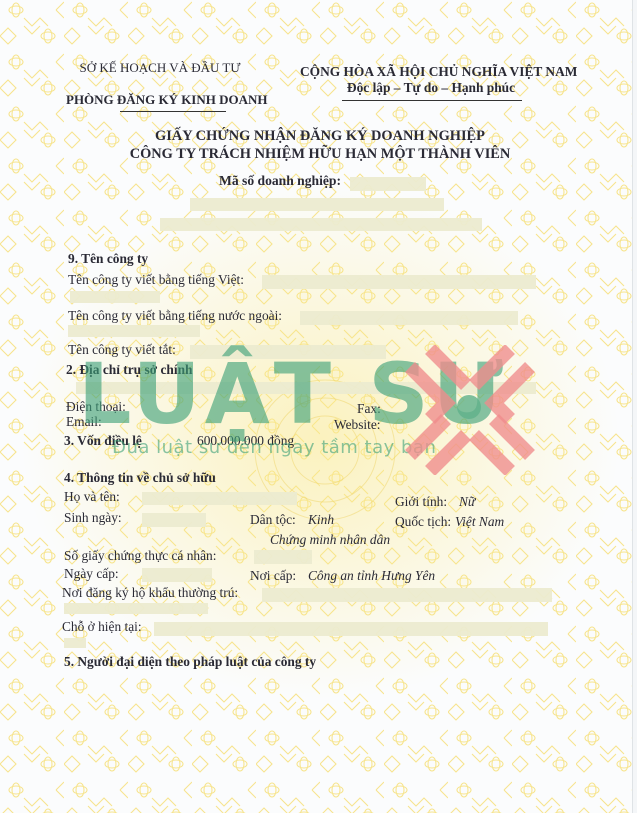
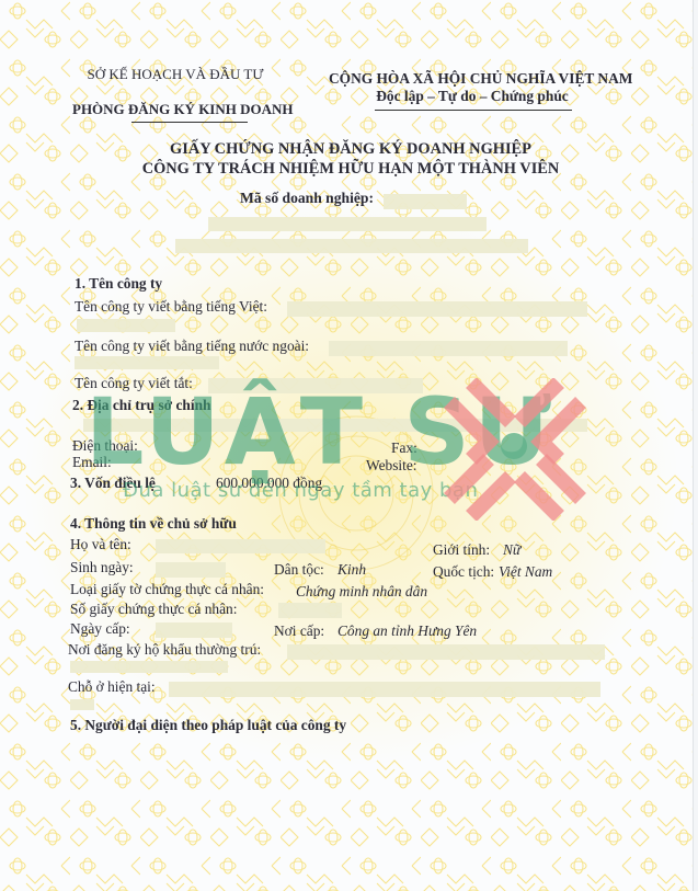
  SỞ KẾ HOẠCH VÀ ĐẦU TƯ
  PHÒNG ĐĂNG KÝ KINH DOANH
  CỘNG HÒA XÃ HỘI CHỦ NGHĨA VIỆT NAM
- Độc lập – Tự do – Hạnh phúc
+ Độc lập – Tự do – Chứng phúc
  GIẤY CHỨNG NHẬN ĐĂNG KÝ DOANH NGHIỆP
  CÔNG TY TRÁCH NHIỆM HỮU HẠN MỘT THÀNH VIÊN
  Mã số doanh nghiệp:
- 9. Tên công ty
+ 1. Tên công ty
  Tên công ty viết bằng tiếng Việt:
  Tên công ty viết bằng tiếng nước ngoài:
  Tên công ty viết tắt:
  2. Địa chỉ trụ sở chính
  Điện thoại:
  Fax:
  Email:
  Website:
  3. Vốn điều lệ
  600.000.000 đồng
  4. Thông tin về chủ sở hữu
  Họ và tên:
  Giới tính:
  Nữ
  Sinh ngày:
  Dân tộc:
  Kinh
  Quốc tịch:
  Việt Nam
+ Loại giấy tờ chứng thực cá nhân:
  Chứng minh nhân dân
  Số giấy chứng thực cá nhân:
  Ngày cấp:
  Nơi cấp:
  Công an tỉnh Hưng Yên
  Nơi đăng ký hộ khẩu thường trú:
  Chỗ ở hiện tại:
  5. Người đại diện theo pháp luật của công ty
  LUẬT SƯ
  Đưa luật sư đến ngay tầm tay bạn
